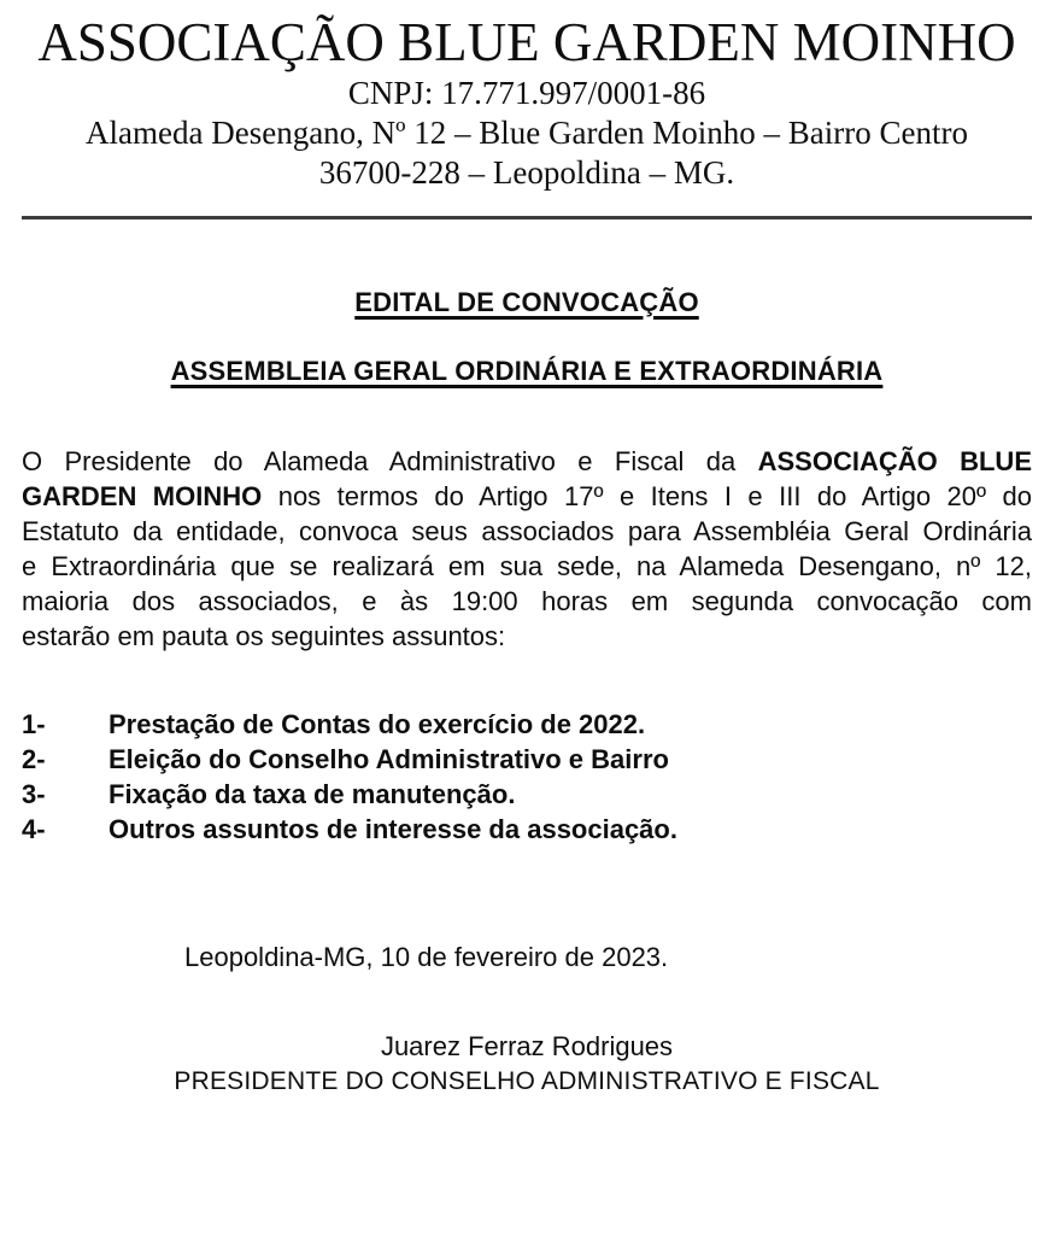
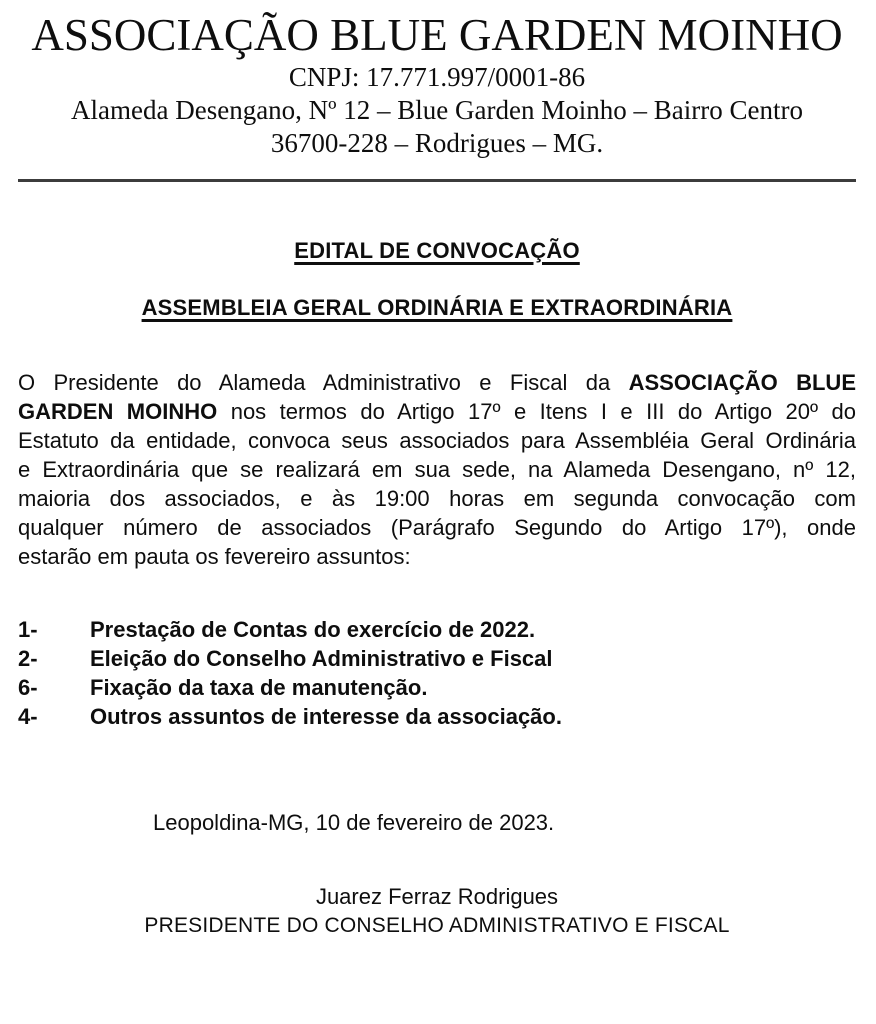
  ASSOCIAÇÃO BLUE GARDEN MOINHO
  CNPJ: 17.771.997/0001-86
  Alameda Desengano, Nº 12 – Blue Garden Moinho – Bairro Centro
- 36700-228 – Leopoldina – MG.
+ 36700-228 – Rodrigues – MG.
  EDITAL DE CONVOCAÇÃO
  ASSEMBLEIA GERAL ORDINÁRIA E EXTRAORDINÁRIA
  O Presidente do Alameda Administrativo e Fiscal da ASSOCIAÇÃO BLUE
  GARDEN MOINHO nos termos do Artigo 17º e Itens I e III do Artigo 20º do
  Estatuto da entidade, convoca seus associados para Assembléia Geral Ordinária
  e Extraordinária que se realizará em sua sede, na Alameda Desengano, nº 12,
  maioria dos associados, e às 19:00 horas em segunda convocação com
+ qualquer número de associados (Parágrafo Segundo do Artigo 17º), onde
- estarão em pauta os seguintes assuntos:
+ estarão em pauta os fevereiro assuntos:
  1-
  Prestação de Contas do exercício de 2022.
  2-
- Eleição do Conselho Administrativo e Bairro
+ Eleição do Conselho Administrativo e Fiscal
- 3-
+ 6-
  Fixação da taxa de manutenção.
  4-
  Outros assuntos de interesse da associação.
  Leopoldina-MG, 10 de fevereiro de 2023.
  Juarez Ferraz Rodrigues
  PRESIDENTE DO CONSELHO ADMINISTRATIVO E FISCAL
